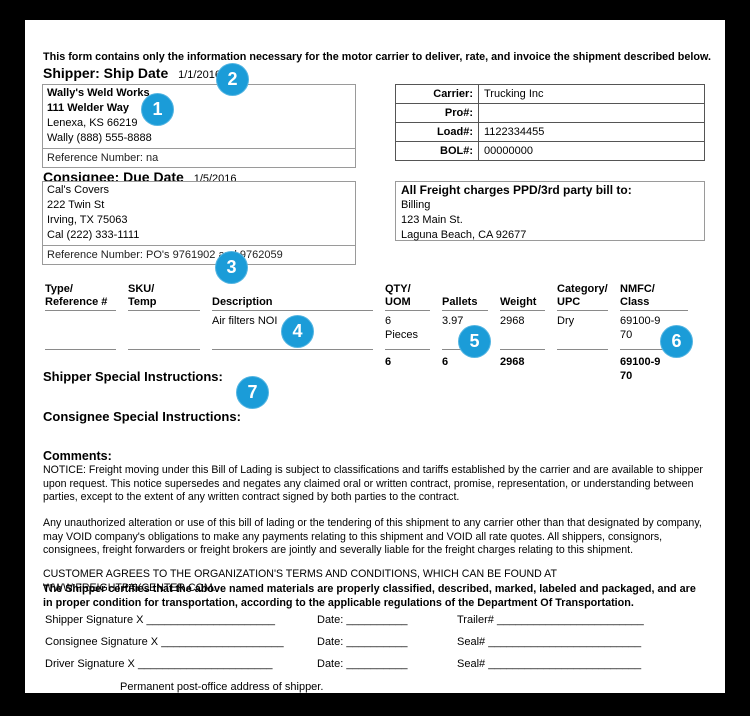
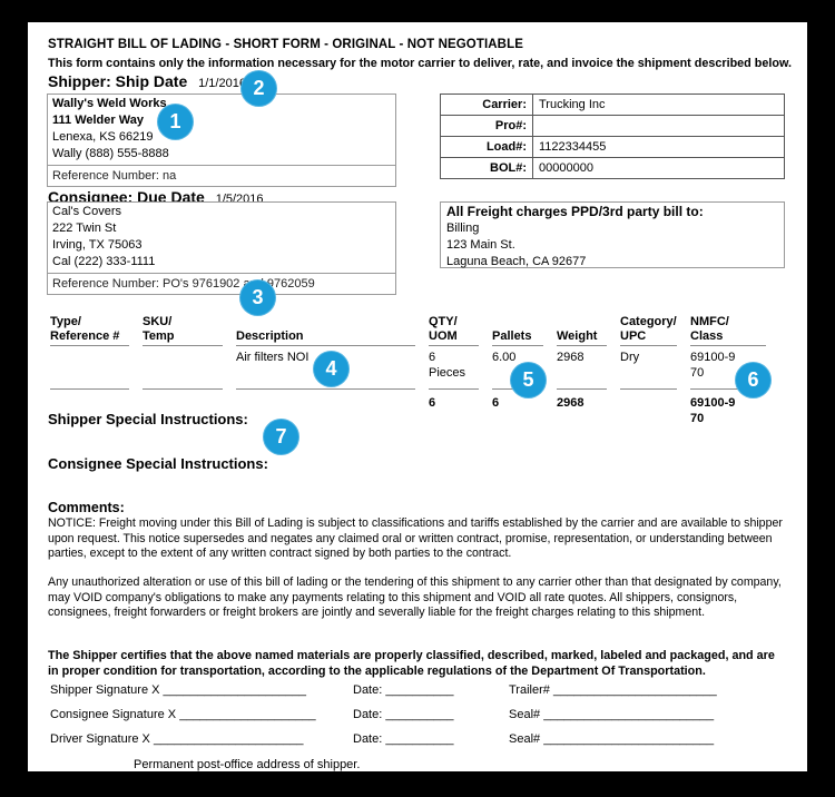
+ STRAIGHT BILL OF LADING - SHORT FORM - ORIGINAL - NOT NEGOTIABLE
  This form contains only the information necessary for the motor carrier to deliver, rate, and invoice the shipment described below.
  Shipper: Ship Date 1/1/201
  Wally's Weld Works
  111 Welder Way
  Lenexa, KS 66219
  Wally (888) 555-8888
  Reference Number: na
  Carrier:	Trucking Inc
  Pro#:
  Load#:	1122334455
  BOL#:	00000000
  Consignee: Due Date 1/5/2016
  Cal's Covers
  222 Twin St
  Irving, TX 75063
  Cal (222) 333-1111
  Reference Number: PO's 9761902762059
  All Freight charges PPD/3rd party bill to:
  Billing
  123 Main St.
  Laguna Beach, CA 92677
  Type/
  Reference #
  SKU/
  Temp
  Description
  QTY/
  UOM
  Pallets
  Weight
  Category/
  UPC
  NMFC/
  Class
  Air filters NOI
  6
  Pieces
- 3.97
+ 6.00
  2968
  Dry
  69100-9
  70
  6
  6
  2968
  69100-9
  70
  Shipper Special Instructions:
  Consignee Special Instructions:
  Comments:
  NOTICE: Freight moving under this Bill of Lading is subject to classifications and tariffs established by the carrier and are available to shipper upon request. This notice supersedes and negates any claimed oral or written contract, promise, representation, or understanding between parties, except to the extent of any written contract signed by both parties to the contract.
  Any unauthorized alteration or use of this bill of lading or the tendering of this shipment to any carrier other than that designated by company, may VOID company's obligations to make any payments relating to this shipment and VOID all rate quotes. All shippers, consignors, consignees, freight forwarders or freight brokers are jointly and severally liable for the freight charges relating to this shipment.
- CUSTOMER AGREES TO THE ORGANIZATION'S TERMS AND CONDITIONS, WHICH CAN BE FOUND AT WWW.FREIGHTPAYCENTER.COM.
  The Shipper certifies that the above named materials are properly classified, described, marked, labeled and packaged, and are in proper condition for transportation, according to the applicable regulations of the Department Of Transportation.
  Shipper Signature X _____________________
  Date: __________
  Trailer# ________________________
  Consignee Signature X ____________________
  Date: __________
  Seal# _________________________
  Driver Signature X ______________________
  Date: __________
  Seal# _________________________
  Permanent post-office address of shipper.
  1
  2
  3
  4
  5
  6
  7
